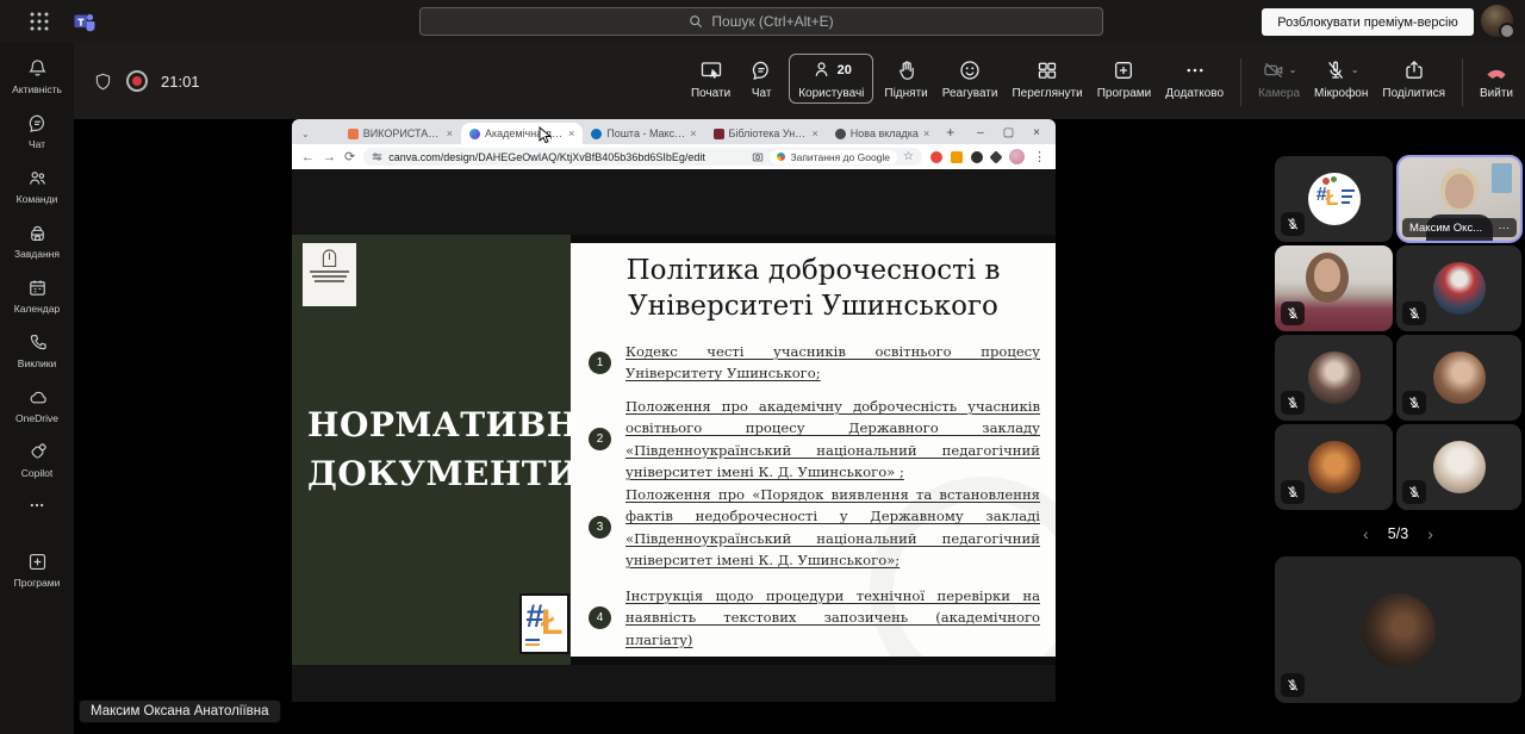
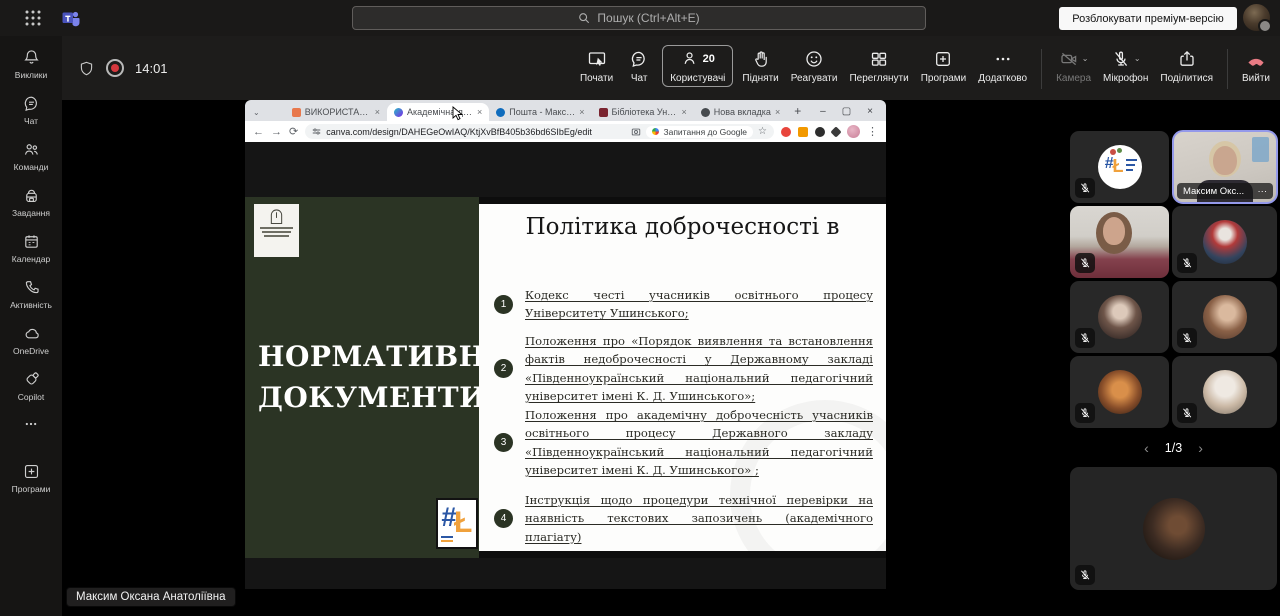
  Пошук (Ctrl+Alt+E)
  Розблокувати преміум-версію
- 21:01
+ 14:01
  Почати
  Чат
  20
  Користувачі
  Підняти
  Реагувати
  Переглянути
  Програми
  Додатково
  ⌄
  Камера
  ⌄
  Мікрофон
  Поділитися
  Вийти
- Активність
+ Виклики
  Чат
  Команди
  Завдання
  Календар
- Виклики
+ Активність
  OneDrive
  Copilot
  Програми
  ⌄
  ВИКОРИСТАНН
  ×
  ×
  Пошта - Максим
  ×
  Бібліотека Уніве
  ×
  Нова вкладка
  ×
  +
  –
  ▢
  ×
  ←
  →
  ⟳
  canva.com/design/DAHEGeOwIAQ/KtjXvBfB405b36bd6SIbEg/edit
  Запитання до Google
  ☆
  ⋮
  НОРМАТИВН
  ДОКУМЕНТИ
  #
  Ł
  Політика доброчесності в
- Університеті Ушинського
  1
  Кодекс честі учасників освітнього процесу Університету Ушинського;
  2
- Положення про академічну доброчесність учасників освітнього процесу Державного закладу «Південноукраїнський національний педагогічний університет імені К. Д. Ушинського» ;
+ Положення про «Порядок виявлення та встановлення фактів недоброчесності у Державному закладі «Південноукраїнський національний педагогічний університет імені К. Д. Ушинського»;
  3
- Положення про «Порядок виявлення та встановлення фактів недоброчесності у Державному закладі «Південноукраїнський національний педагогічний університет імені К. Д. Ушинського»;
+ Положення про академічну доброчесність учасників освітнього процесу Державного закладу «Південноукраїнський національний педагогічний університет імені К. Д. Ушинського» ;
  4
  Інструкція щодо процедури технічної перевірки на наявність текстових запозичень (академічного плагіату)
  Максим Оксана Анатоліївна
  #
  Ł
  Максим Окс...
  ···
  ‹
- 5/3
+ 1/3
  ›
